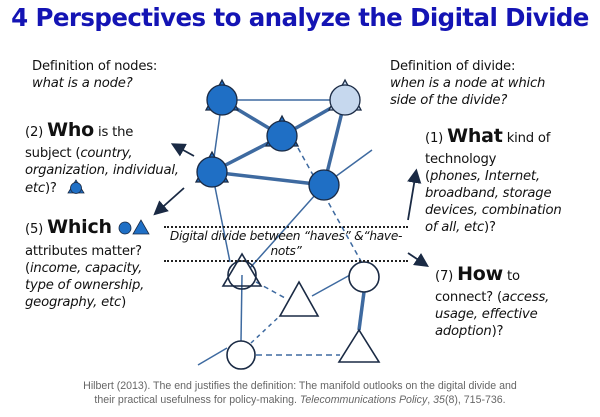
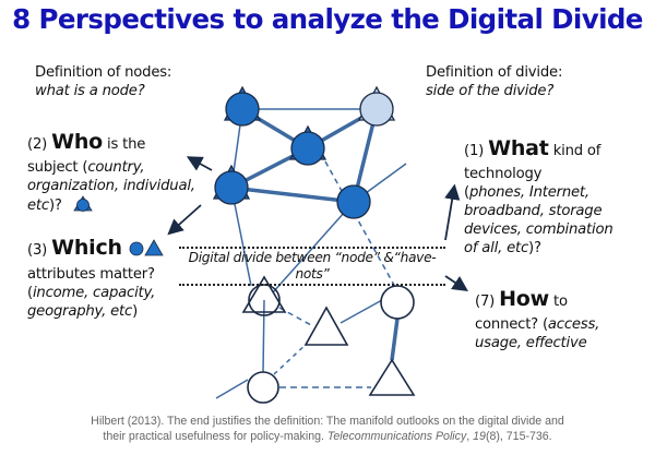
- 4 Perspectives to analyze the Digital Divide
+ 8 Perspectives to analyze the Digital Divide
- Digital divide between “haves” &“have-nots”
+ Digital divide between “node” &“have-nots”
  Definition of nodes:
  what is a node?
  Definition of divide:
- when is a node at which
  side of the divide?
  (2) Who is the
  subject (country,
  organization, individual,
  etc)?
- (5) Which
+ (3) Which
  attributes matter?
  (income, capacity,
- type of ownership,
  geography, etc)
  (1) What kind of
  technology
  (phones, Internet,
  broadband, storage
  devices, combination
  of all, etc)?
  (7) How to
  connect? (access,
  usage, effective
- adoption)?
  Hilbert (2013). The end justifies the definition: The manifold outlooks on the digital divide and
- their practical usefulness for policy-making. Telecommunications Policy, 35(8), 715-736.
+ their practical usefulness for policy-making. Telecommunications Policy, 19(8), 715-736.
